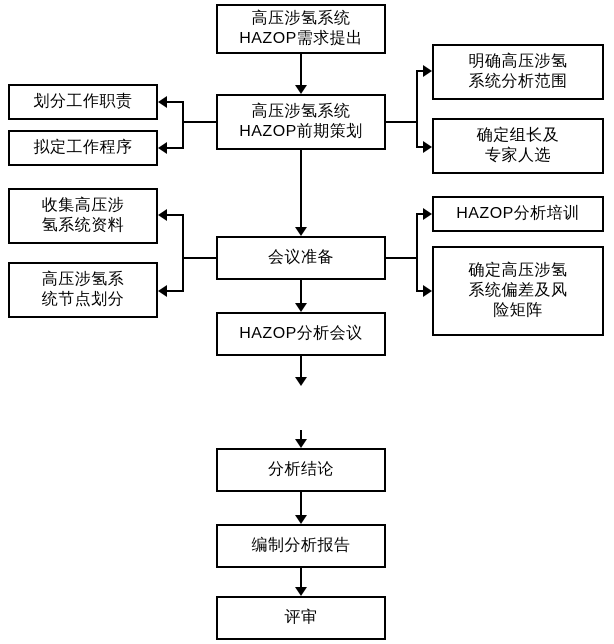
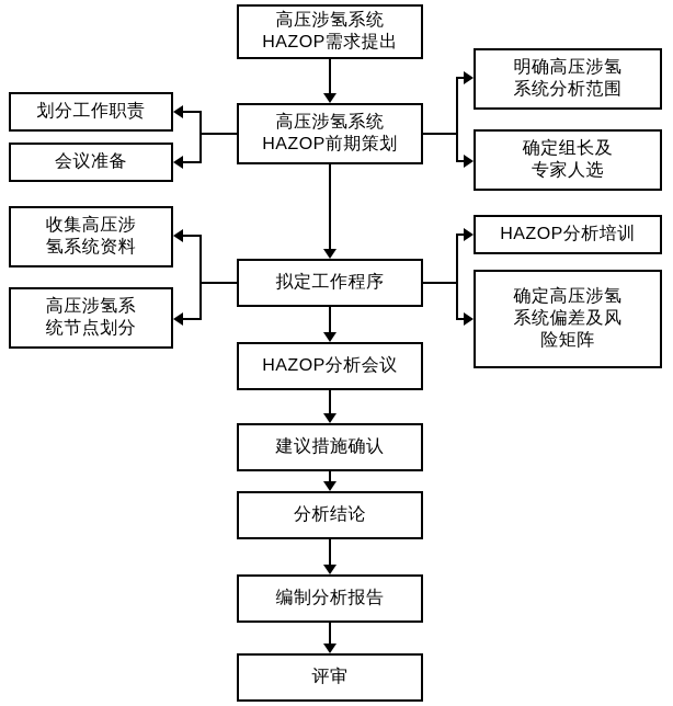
  高压涉氢系统
  HAZOP需求提出
  高压涉氢系统
  HAZOP前期策划
  划分工作职责
- 拟定工作程序
+ 会议准备
  明确高压涉氢
  系统分析范围
  确定组长及
  专家人选
  收集高压涉
  氢系统资料
  高压涉氢系
  统节点划分
- 会议准备
+ 拟定工作程序
  HAZOP分析培训
  确定高压涉氢
  系统偏差及风
  险矩阵
  HAZOP分析会议
+ 建议措施确认
  分析结论
  编制分析报告
  评审
